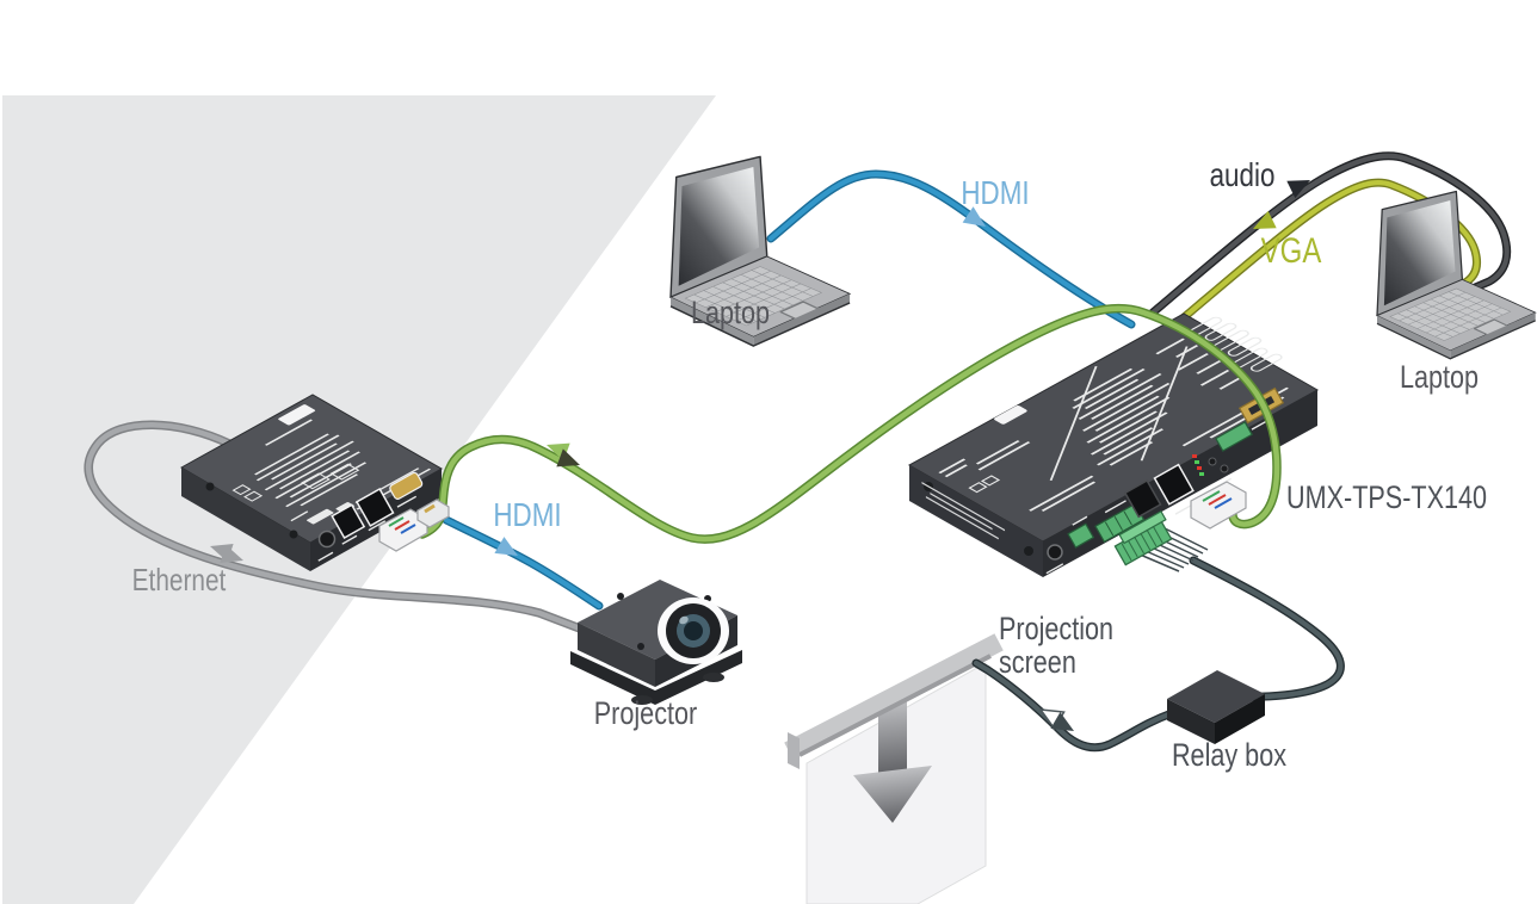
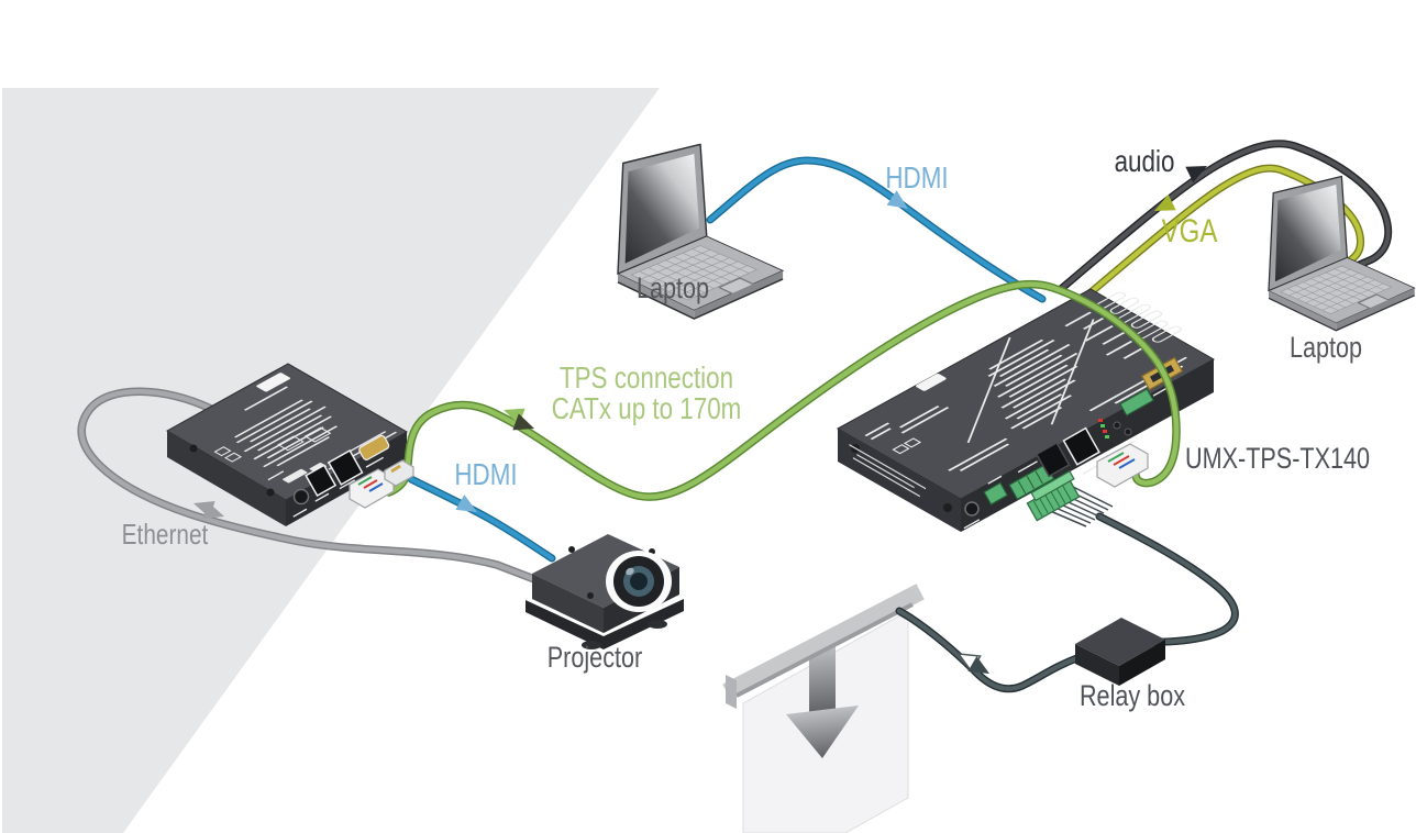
  Laptop
  HDMI
  audio
  VGA
  Laptop
+ TPS connection
+ CATx up to 170m
  HDMI
  Ethernet
  Projector
  UMX-TPS-TX140
- Projection
- screen
  Relay box
